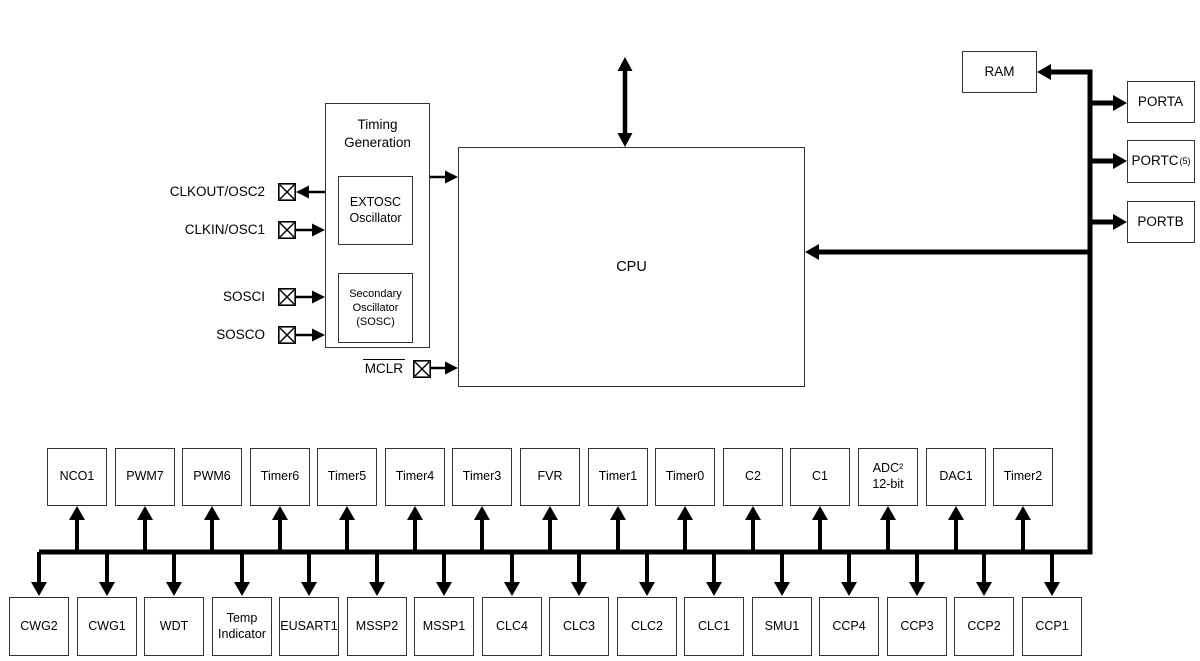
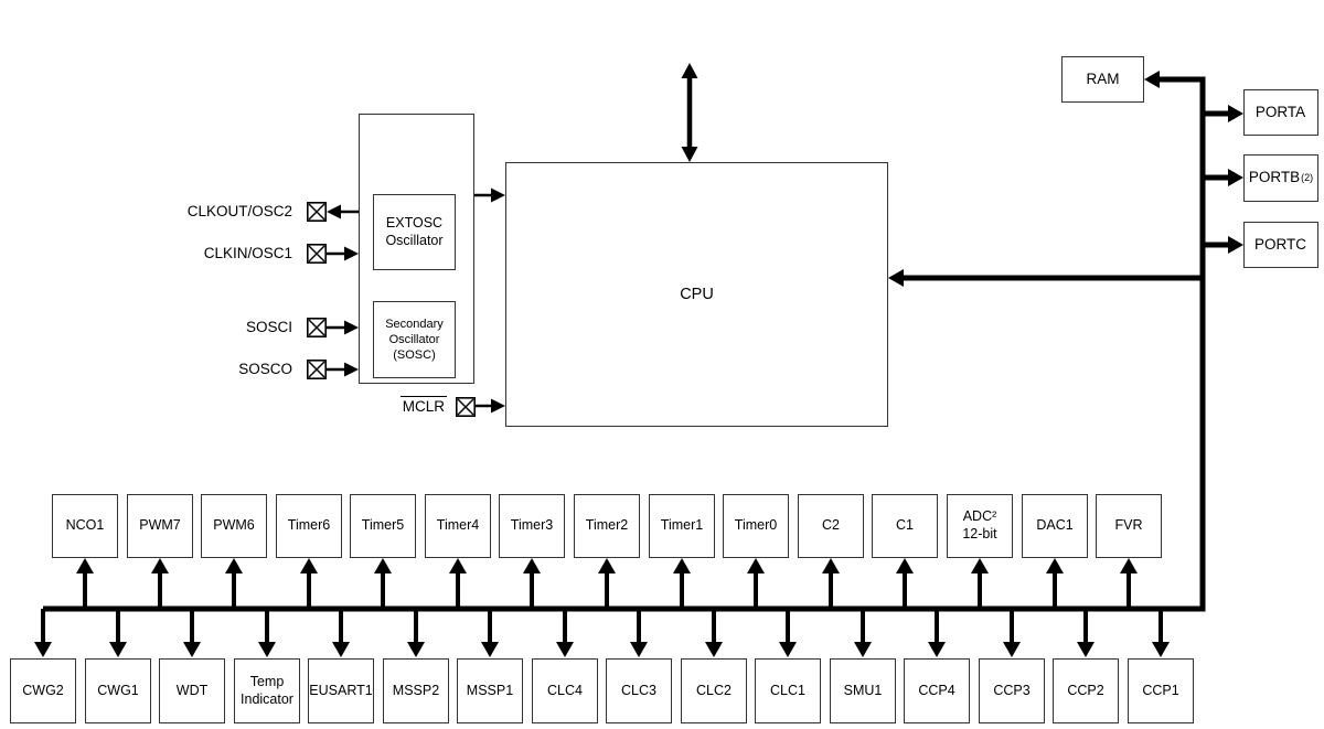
- Timing
- Generation
  EXTOSC
  Oscillator
  Secondary
  Oscillator
  (SOSC)
  CPU
  RAM
  PORTA
- PORTC
+ PORTB
- (5)
+ (2)
- PORTB
+ PORTC
  CLKOUT/OSC2
  CLKIN/OSC1
  SOSCI
  SOSCO
  MCLR
  NCO1
  PWM7
  PWM6
  Timer6
  Timer5
  Timer4
  Timer3
- FVR
+ Timer2
  Timer1
  Timer0
  C2
  C1
  ADC²
  12-bit
  DAC1
- Timer2
+ FVR
  CWG2
  CWG1
  WDT
  Temp
  Indicator
  EUSART1
  MSSP2
  MSSP1
  CLC4
  CLC3
  CLC2
  CLC1
  SMU1
  CCP4
  CCP3
  CCP2
  CCP1
